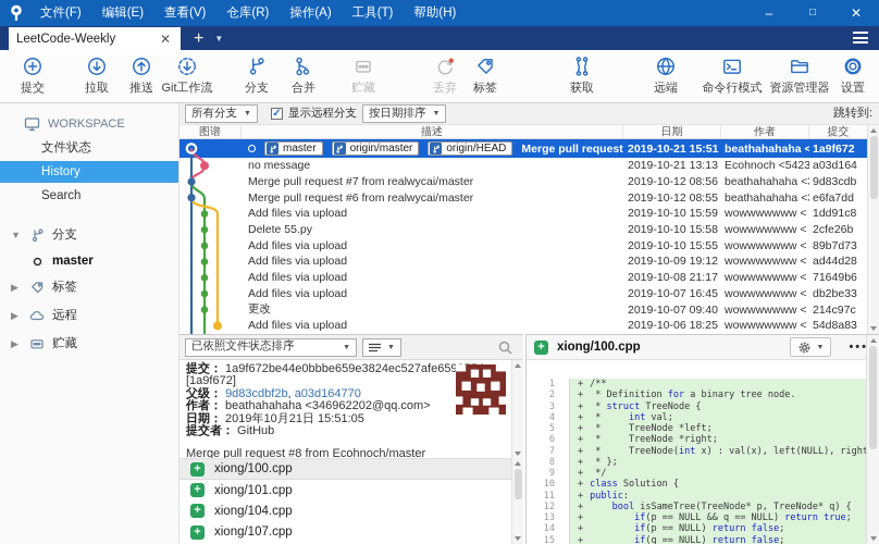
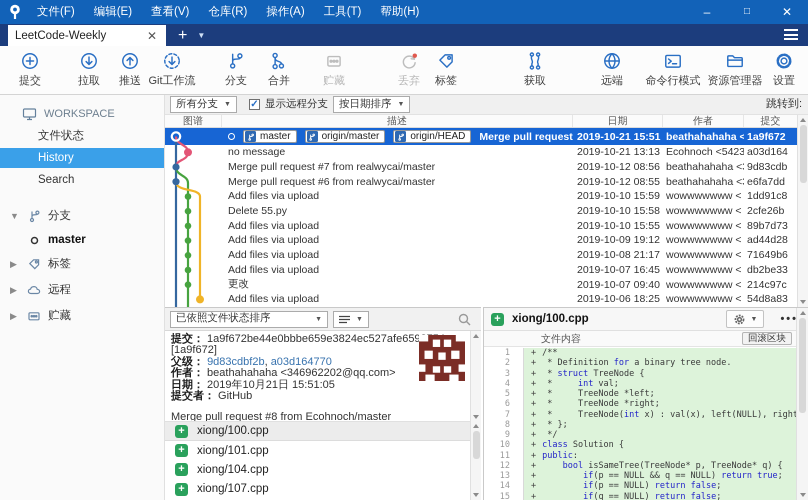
  文件(F)
  编辑(E)
  查看(V)
  仓库(R)
  操作(A)
  工具(T)
  帮助(H)
  –
  □
  ✕
  LeetCode-Weekly
  ✕
  +
  ▼
  提交
  拉取
  推送
  Git工作流
  分支
  合并
  贮藏
  丢弃
  标签
  获取
  远端
  命令行模式
  资源管理器
  设置
  WORKSPACE
  文件状态
  History
  Search
  ▼
  分支
  master
  ▶
  标签
  ▶
  远程
  ▶
  贮藏
  所有分支
  ✓
  显示远程分支
  按日期排序
  跳转到:
  图谱
  描述
  日期
  作者
  提交
  master
  origin/master
  origin/HEAD
  2019-10-21 15:51
  beathahahaha <
  1a9f672
  no message
  2019-10-21 13:13
  Ecohnoch <5423
  a03d164
  Merge pull request #7 from realwycai/master
  2019-10-12 08:56
  beathahahaha <
  9d83cdb
  Merge pull request #6 from realwycai/master
  2019-10-12 08:55
  beathahahaha <
  e6fa7dd
  Add files via upload
  2019-10-10 15:59
  wowwwwwww <
  1dd91c8
  Delete 55.py
  2019-10-10 15:58
  wowwwwwww <
  2cfe26b
  Add files via upload
  2019-10-10 15:55
  wowwwwwww <
  89b7d73
  Add files via upload
  2019-10-09 19:12
  wowwwwwww <
  ad44d28
  Add files via upload
  2019-10-08 21:17
  wowwwwwww <
  71649b6
  Add files via upload
  2019-10-07 16:45
  wowwwwwww <
  db2be33
  更改
  2019-10-07 09:40
  wowwwwwww <
  214c97c
  Add files via upload
  2019-10-06 18:25
  wowwwwwww <
  54d8a83
  已依照文件状态排序
  提交： 1a9f672be44e0bbbe659e3824ec527afe659 [1a9f672]
  父级： 9d83cdbf2b, a03d164770
  作者： beathahahaha <346962202@qq.com>
  日期： 2019年10月21日 15:51:05
  提交者： GitHub
  Merge pull request #8 from Ecohnoch/master
  +
  xiong/100.cpp
  +
  xiong/101.cpp
  +
  xiong/104.cpp
  +
  xiong/107.cpp
  +
  xiong/100.cpp
+ 文件内容
+ 回滚区块
  1
  +
  /**
  2
  +
  * Definition for a binary tree node.
  3
  +
  * struct TreeNode {
  4
  +
  * int val;
  5
  +
  * TreeNode *left;
  6
  +
  * TreeNode *right;
  7
  +
  * TreeNode(int x) : val(x), left(NULL), righ
  8
  +
  * };
  9
  +
  */
  10
  +
  class Solution {
  11
  +
  public:
  12
  +
  bool isSameTree(TreeNode* p, TreeNode* q) {
  13
  +
  if(p == NULL && q == NULL) return true;
  14
  +
  if(p == NULL) return false;
  15
  +
  if(q == NULL) return false;
